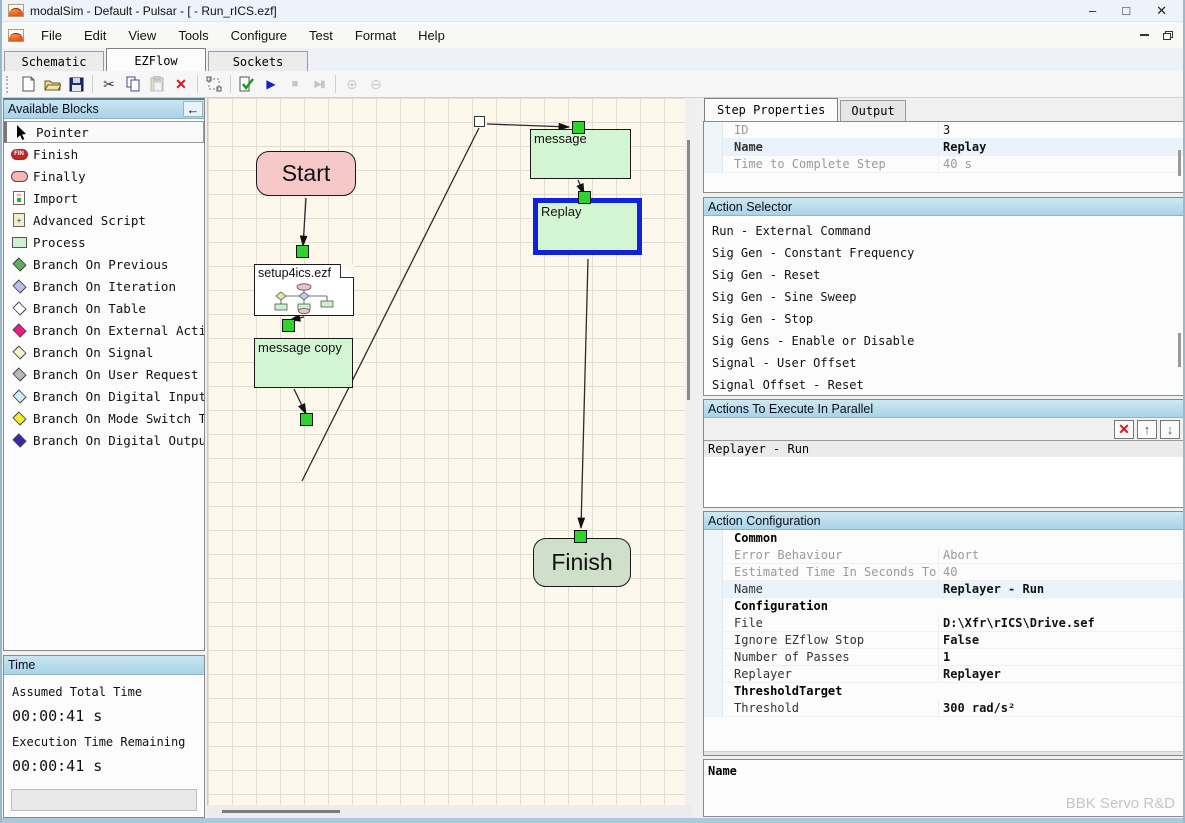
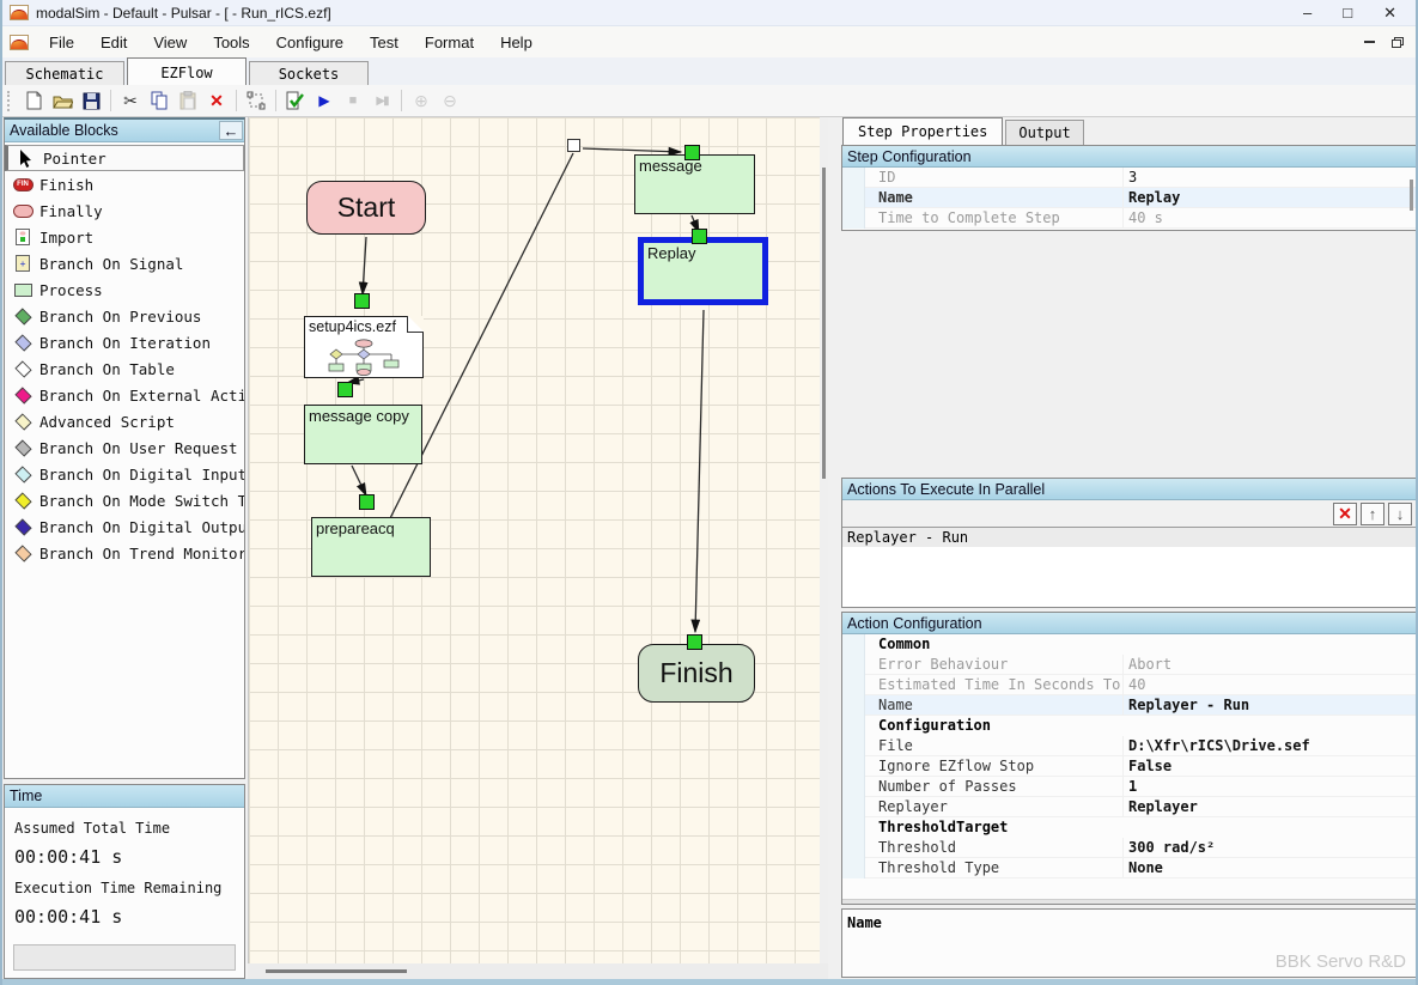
  modalSim - Default - Pulsar - [ - Run_rICS.ezf]
  –
  □
  ✕
  File
  Edit
  View
  Tools
  Configure
  Test
  Format
  Help
  Schematic
  EZFlow
  Sockets
  ✂
  ✕
  ▶
  ■
  ▶▮
  ⊕
  ⊖
  Available Blocks
  ←
  Pointer
  Finish
  Finally
  Import
  +
- Advanced Script
+ Branch On Signal
  Process
  Branch On Previous
  Branch On Iteration
  Branch On Table
  Branch On External Acti
- Branch On Signal
+ Advanced Script
  Branch On User Request
  Branch On Digital Input
  Branch On Mode Switch T
  Branch On Digital Outpu
+ Branch On Trend Monitor
  Time
  Assumed Total Time
  00:00:41 s
  Execution Time Remaining
  00:00:41 s
  Start
  setup4ics.ezf
  message copy
+ prepareacq
  message
  Replay
  Finish
  Step Properties
  Output
+ Step Configuration
  ID
  3
  Name
  Replay
  Time to Complete Step
  40 s
- Action Selector
- Run - External Command
- Sig Gen - Constant Frequency
- Sig Gen - Reset
- Sig Gen - Sine Sweep
- Sig Gen - Stop
- Sig Gens - Enable or Disable
- Signal - User Offset
- Signal Offset - Reset
  Actions To Execute In Parallel
  ✕
  ↑
  ↓
  Replayer - Run
  Action Configuration
  Common
  Error Behaviour
  Abort
  Estimated Time In Seconds To
  40
  Name
  Replayer - Run
  Configuration
  File
  D:\Xfr\rICS\Drive.sef
  Ignore EZflow Stop
  False
  Number of Passes
  1
  Replayer
  Replayer
  ThresholdTarget
  Threshold
  300 rad/s²
+ Threshold Type
+ None
  Name
  BBK Servo R&D
